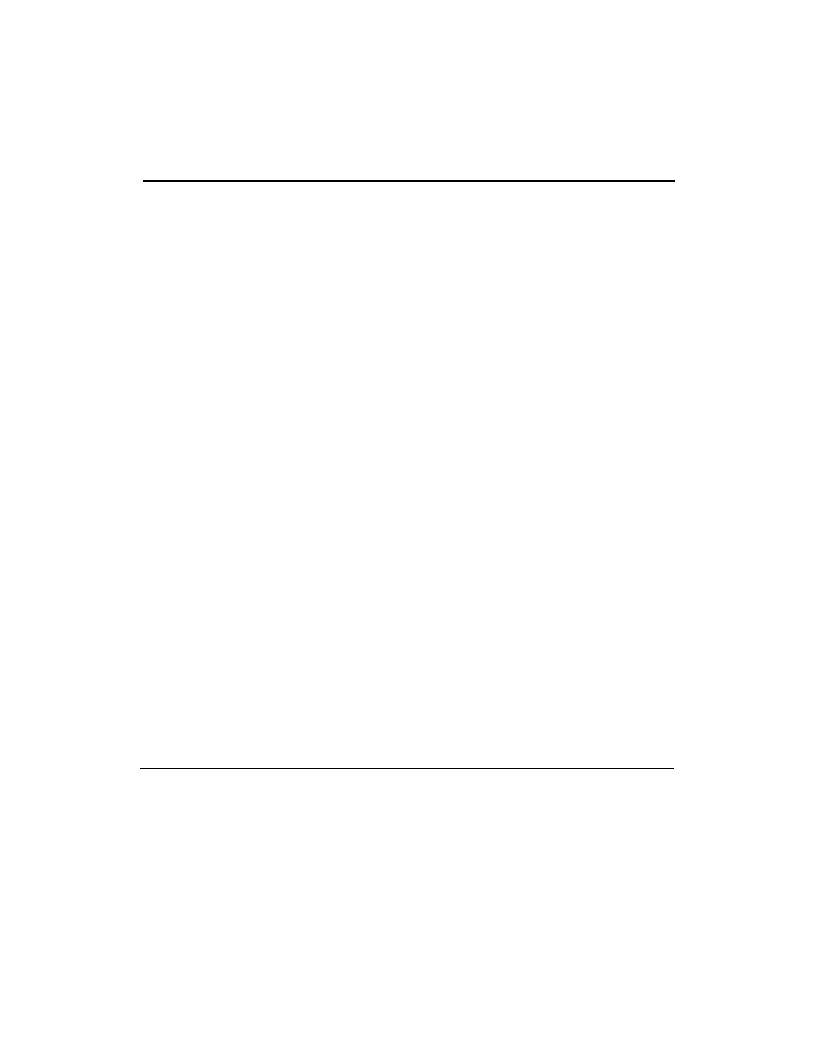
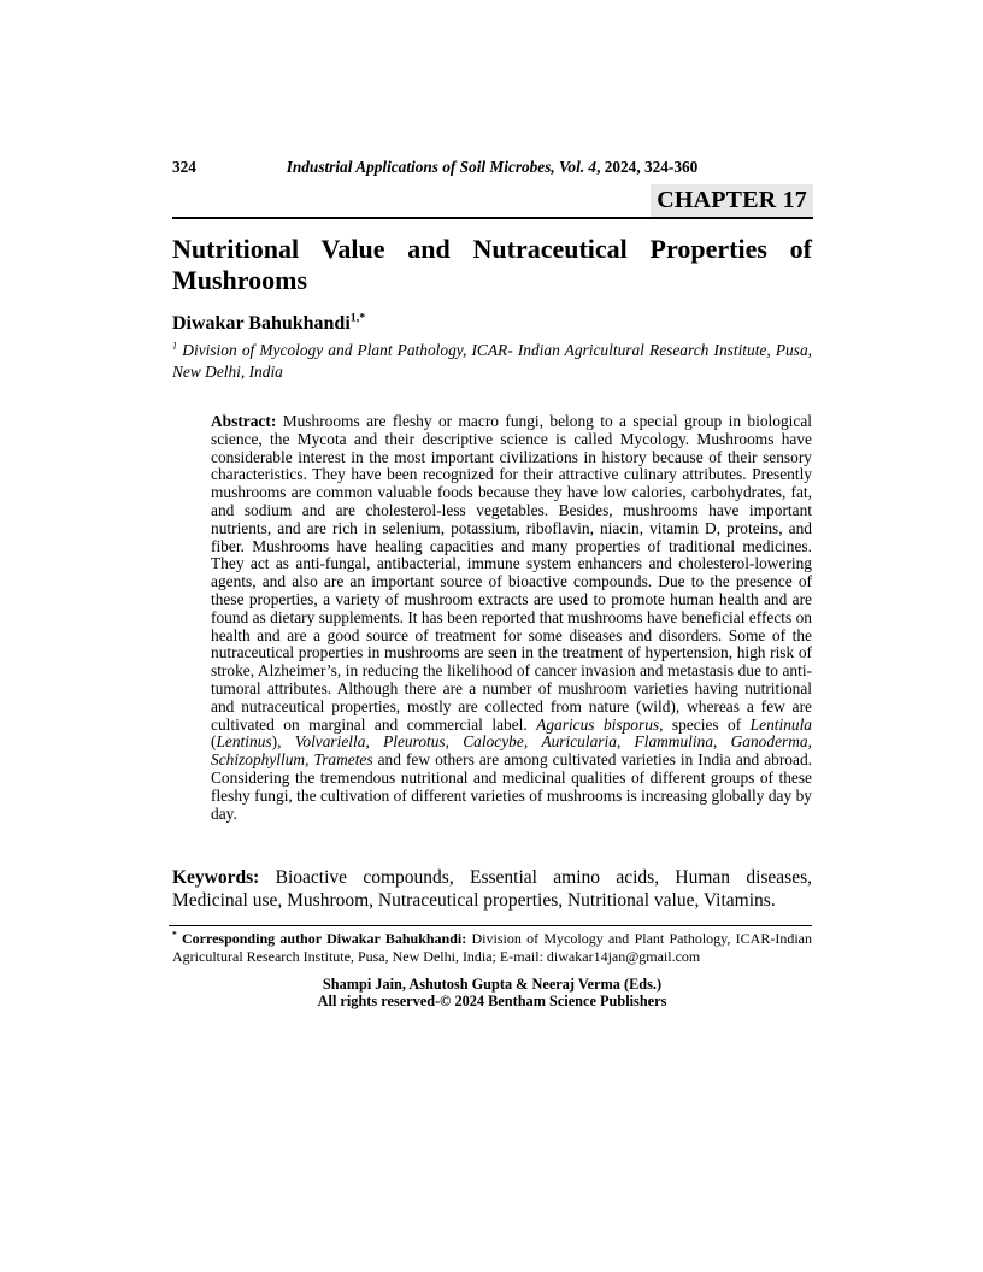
+ 324
+ Industrial Applications of Soil Microbes, Vol. 4, 2024, 324-360
+ CHAPTER 17
+ Nutritional Value and Nutraceutical Properties of Mushrooms
+ Diwakar Bahukhandi1,*
+ 1 Division of Mycology and Plant Pathology, ICAR- Indian Agricultural Research Institute, Pusa, New Delhi, India
+ Abstract: Mushrooms are fleshy or macro fungi, belong to a special group in biological science, the Mycota and their descriptive science is called Mycology. Mushrooms have considerable interest in the most important civilizations in history because of their sensory characteristics. They have been recognized for their attractive culinary attributes. Presently mushrooms are common valuable foods because they have low calories, carbohydrates, fat, and sodium and are cholesterol-less vegetables. Besides, mushrooms have important nutrients, and are rich in selenium, potassium, riboflavin, niacin, vitamin D, proteins, and fiber. Mushrooms have healing capacities and many properties of traditional medicines. They act as anti-fungal, antibacterial, immune system enhancers and cholesterol-lowering agents, and also are an important source of bioactive compounds. Due to the presence of these properties, a variety of mushroom extracts are used to promote human health and are found as dietary supplements. It has been reported that mushrooms have beneficial effects on health and are a good source of treatment for some diseases and disorders. Some of the nutraceutical properties in mushrooms are seen in the treatment of hypertension, high risk of stroke, Alzheimer’s, in reducing the likelihood of cancer invasion and metastasis due to anti-tumoral attributes. Although there are a number of mushroom varieties having nutritional and nutraceutical properties, mostly are collected from nature (wild), whereas a few are cultivated on marginal and commercial label. Agaricus bisporus, species of Lentinula (Lentinus), Volvariella, Pleurotus, Calocybe, Auricularia, Flammulina, Ganoderma, Schizophyllum, Trametes and few others are among cultivated varieties in India and abroad. Considering the tremendous nutritional and medicinal qualities of different groups of these fleshy fungi, the cultivation of different varieties of mushrooms is increasing globally day by day.
+ Keywords: Bioactive compounds, Essential amino acids, Human diseases, Medicinal use, Mushroom, Nutraceutical properties, Nutritional value, Vitamins.
+ * Corresponding author Diwakar Bahukhandi: Division of Mycology and Plant Pathology, ICAR-Indian Agricultural Research Institute, Pusa, New Delhi, India; E-mail: diwakar14jan@gmail.com
+ Shampi Jain, Ashutosh Gupta & Neeraj Verma (Eds.)
+ All rights reserved-© 2024 Bentham Science Publishers
